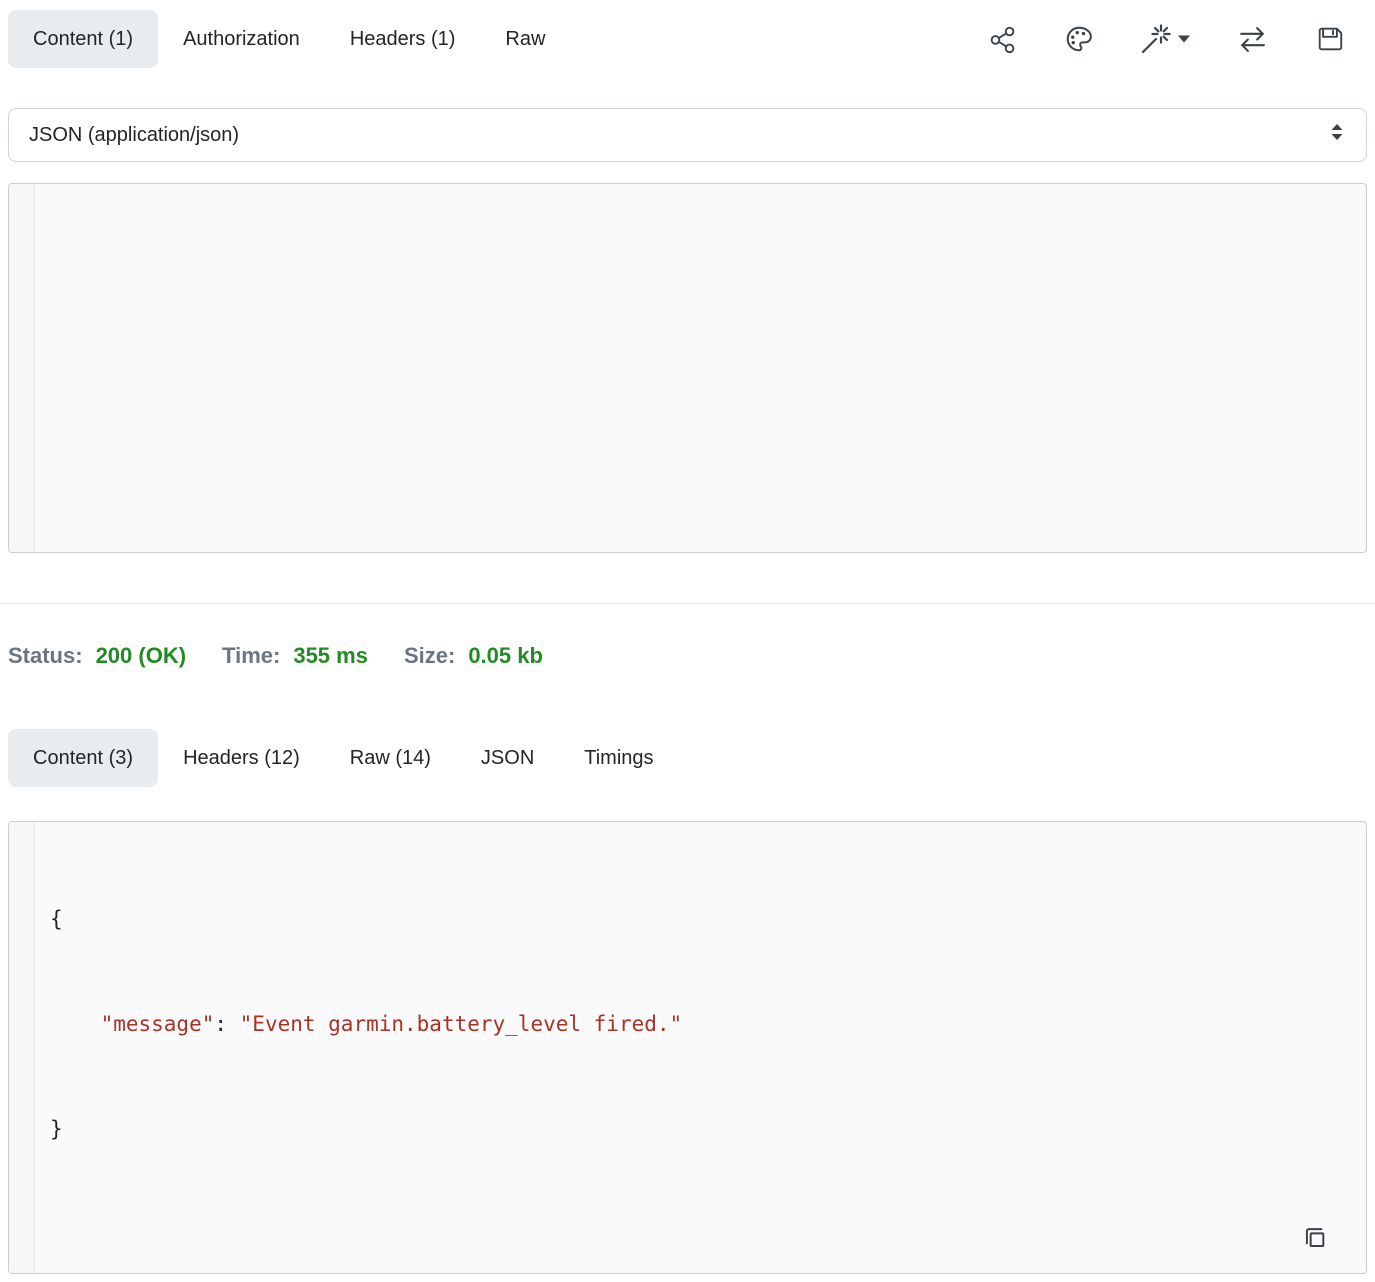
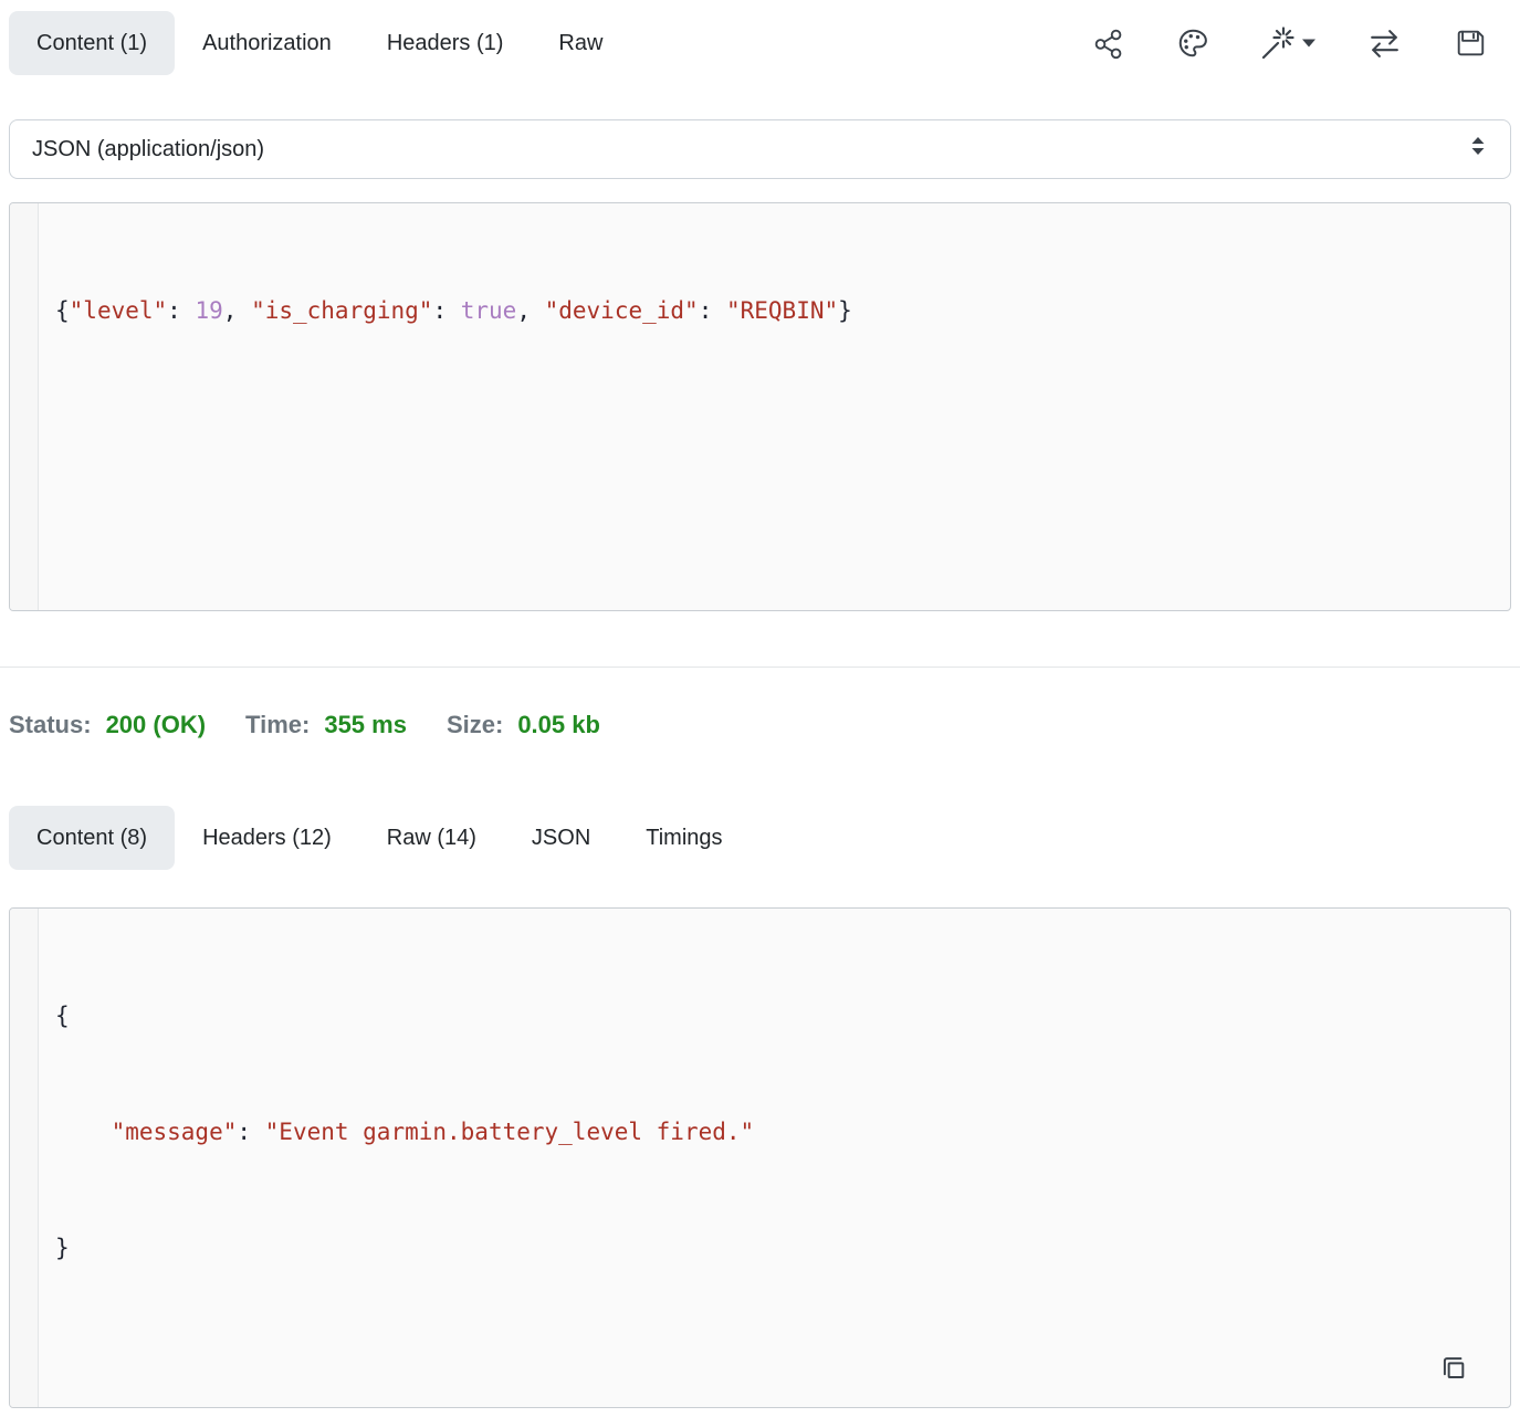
  Content (1)
  Authorization
  Headers (1)
  Raw
  JSON (application/json)
+ {"level": 19, "is_charging": true, "device_id": "REQBIN"}
  Status:
  200 (OK)
  Time:
  355 ms
  Size:
  0.05 kb
- Content (3)
+ Content (8)
  Headers (12)
  Raw (14)
  JSON
  Timings
  {
  "message": "Event garmin.battery_level fired."
  }
